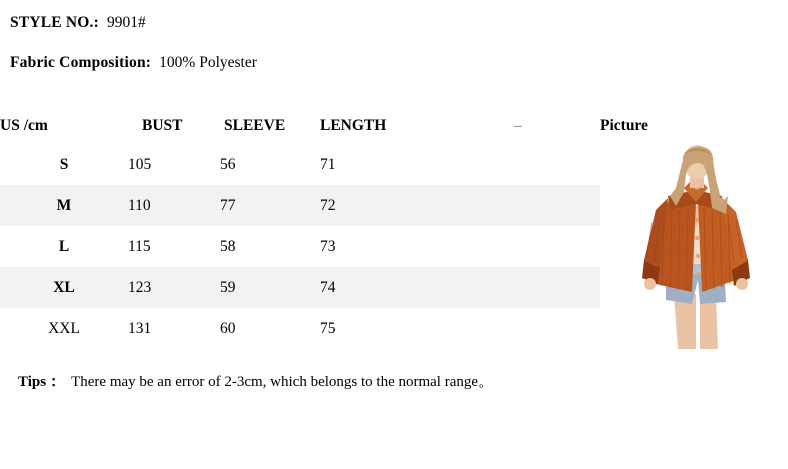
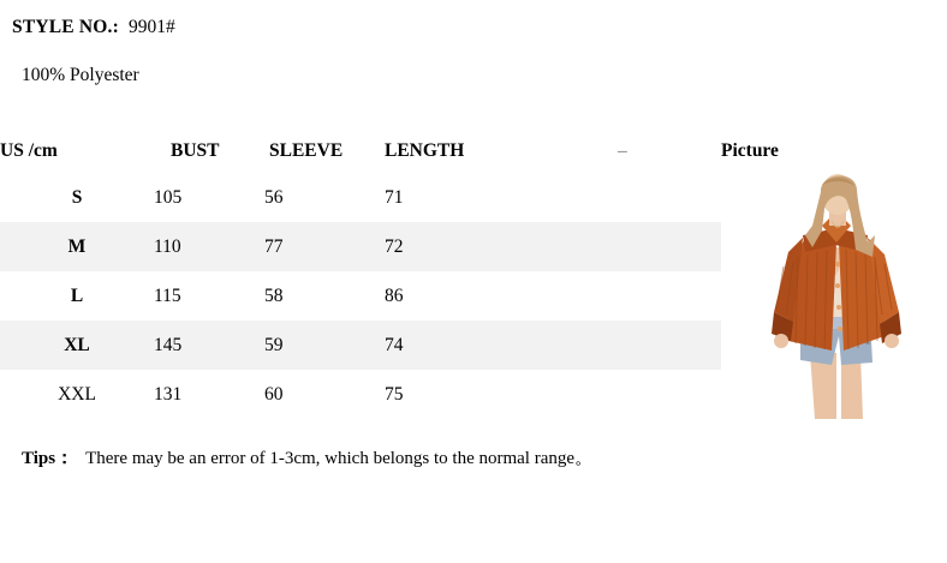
  STYLE NO.:
  9901#
- Fabric Composition:
  100% Polyester
  US /cm	BUST	SLEEVE	LENGTH		–	Picture
  S	105	56	71
  M	110	77	72
- L	115	58	73
+ L	115	58	86
- XL	123	59	74
+ XL	145	59	74
  XXL	131	60	75
  Tips：
- There may be an error of 2-3cm, which belongs to the normal range。
+ There may be an error of 1-3cm, which belongs to the normal range。
